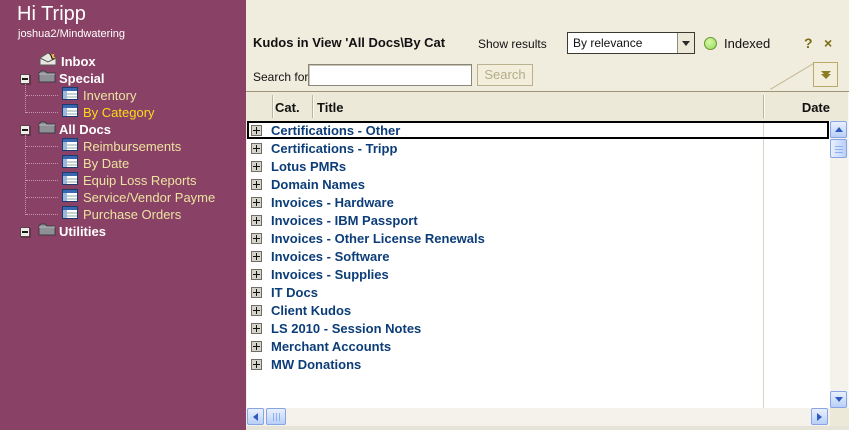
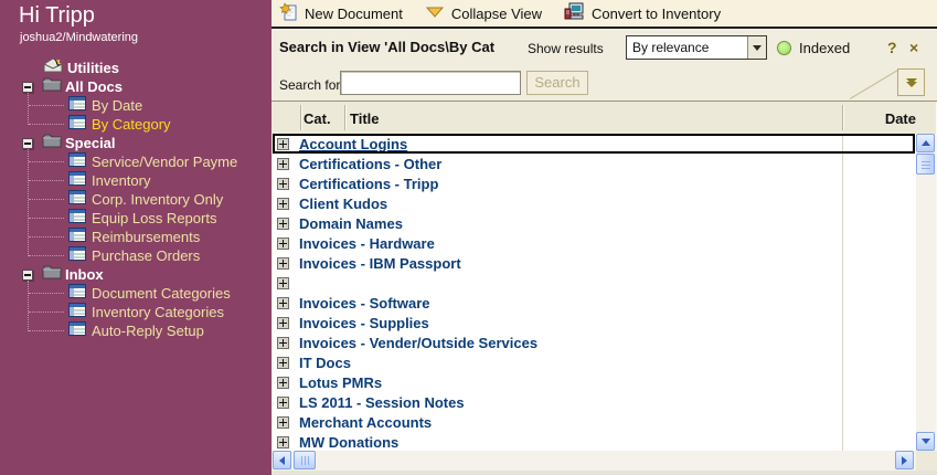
  Hi Tripp
  joshua2/Mindwatering
- Inbox
+ Utilities
- Special
+ All Docs
- Inventory
+ By Date
  By Category
- All Docs
+ Special
- Reimbursements
+ Service/Vendor Payme
- By Date
+ Inventory
+ Corp. Inventory Only
  Equip Loss Reports
- Service/Vendor Payme
+ Reimbursements
  Purchase Orders
- Utilities
+ Inbox
+ Document Categories
+ Inventory Categories
+ Auto-Reply Setup
+ New Document
+ Collapse View
+ Convert to Inventory
- Kudos in View 'All Docs\By Cat
+ Search in View 'All Docs\By Cat
  Show results
  By relevance
  Indexed
  ?
  ×
  Search for
  Search
  Cat.
  Title
  Date
+ Account Logins
  Certifications - Other
  Certifications - Tripp
- Lotus PMRs
+ Client Kudos
  Domain Names
  Invoices - Hardware
  Invoices - IBM Passport
- Invoices - Other License Renewals
  Invoices - Software
  Invoices - Supplies
+ Invoices - Vender/Outside Services
  IT Docs
- Client Kudos
+ Lotus PMRs
- LS 2010 - Session Notes
+ LS 2011 - Session Notes
  Merchant Accounts
  MW Donations
